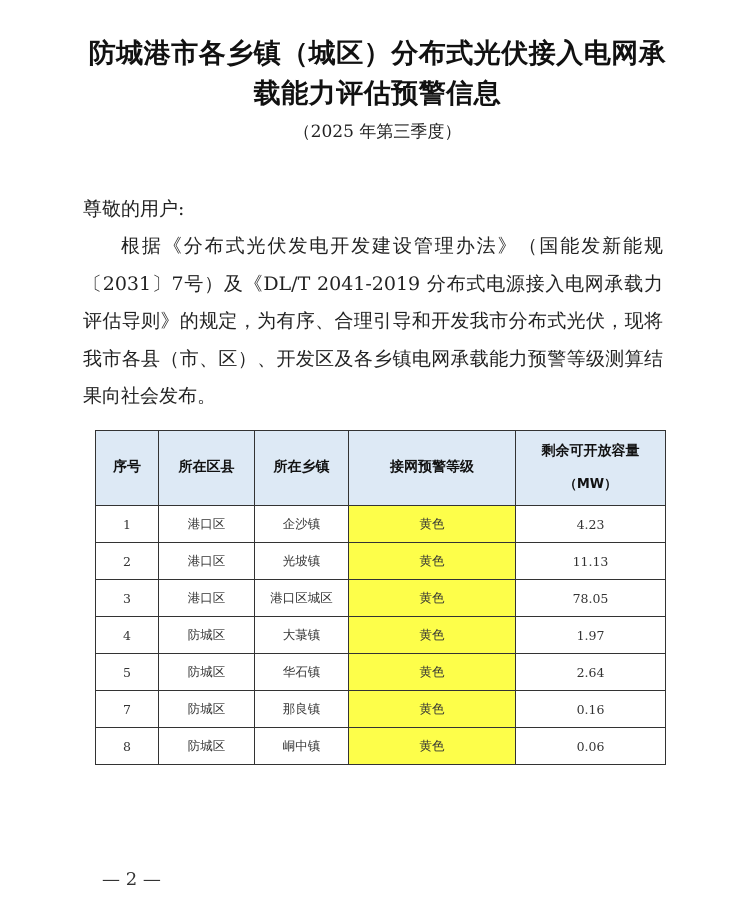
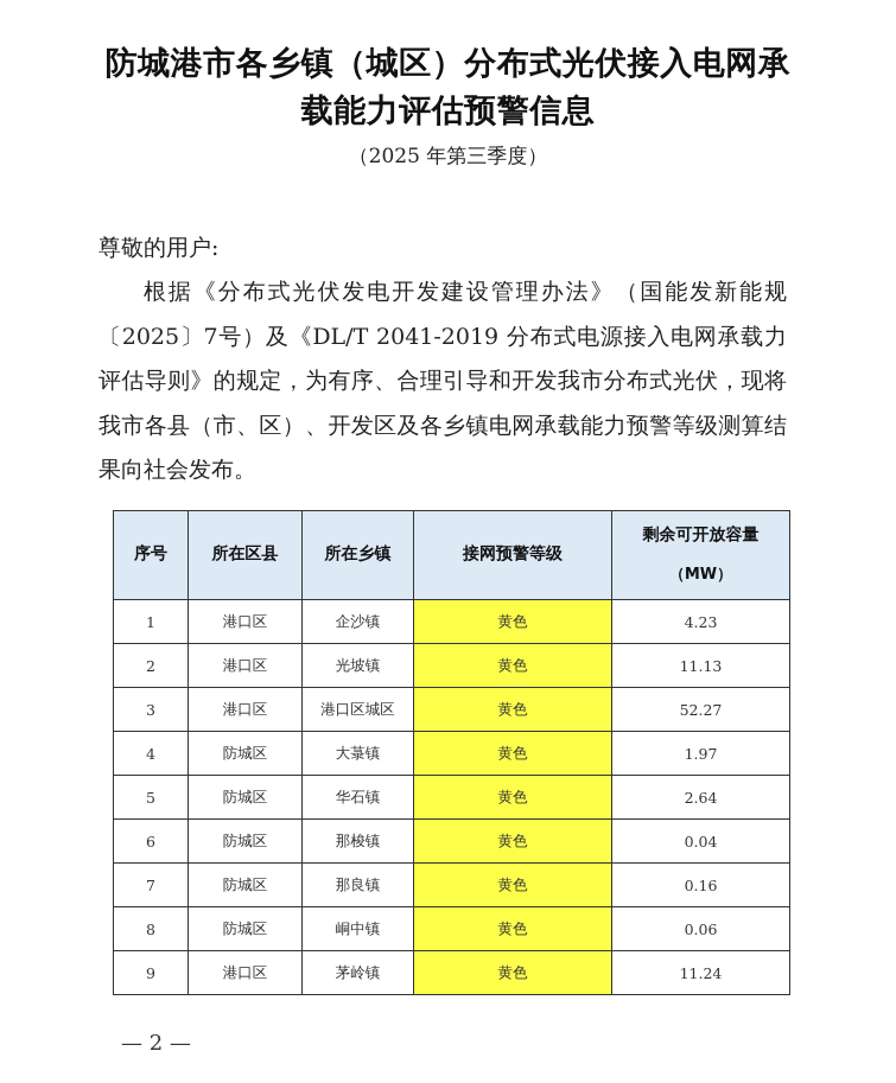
  防城港市各乡镇（城区）分布式光伏接入电网承
  载能力评估预警信息
  （2025 年第三季度）
  尊敬的用户:
- 根据《分布式光伏发电开发建设管理办法》（国能发新能规〔2031〕7号）及《DL/T 2041-2019 分布式电源接入电网承载力评估导则》的规定，为有序、合理引导和开发我市分布式光伏，现将我市各县（市、区）、开发区及各乡镇电网承载能力预警等级测算结果向社会发布。
+ 根据《分布式光伏发电开发建设管理办法》（国能发新能规〔2025〕7号）及《DL/T 2041-2019 分布式电源接入电网承载力评估导则》的规定，为有序、合理引导和开发我市分布式光伏，现将我市各县（市、区）、开发区及各乡镇电网承载能力预警等级测算结果向社会发布。
  序号	所在区县	所在乡镇	接网预警等级	剩余可开放容量 （MW）
  1	港口区	企沙镇	黄色	4.23
  2	港口区	光坡镇	黄色	11.13
- 3	港口区	港口区城区	黄色	78.05
+ 3	港口区	港口区城区	黄色	52.27
  4	防城区	大菉镇	黄色	1.97
  5	防城区	华石镇	黄色	2.64
+ 6	防城区	那梭镇	黄色	0.04
  7	防城区	那良镇	黄色	0.16
  8	防城区	峒中镇	黄色	0.06
+ 9	港口区	茅岭镇	黄色	11.24
  — 2 —
